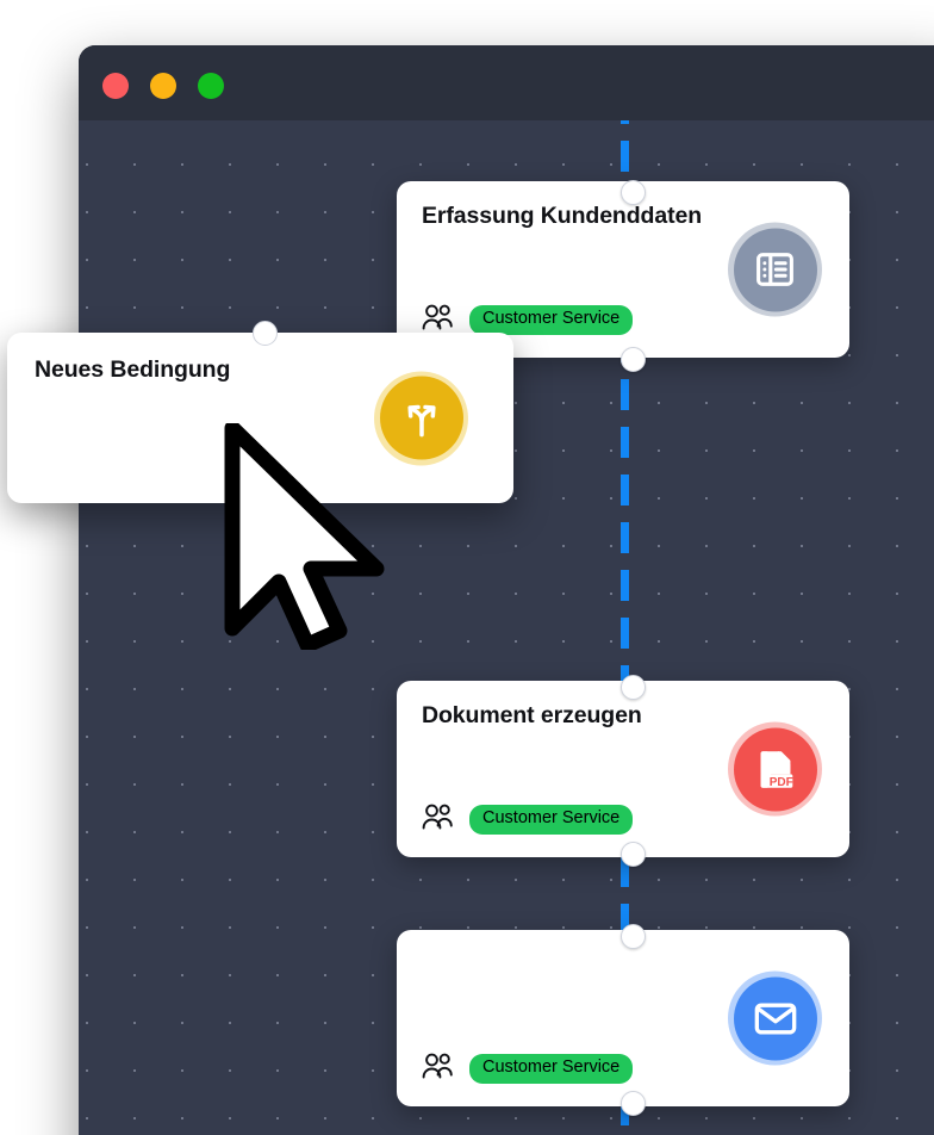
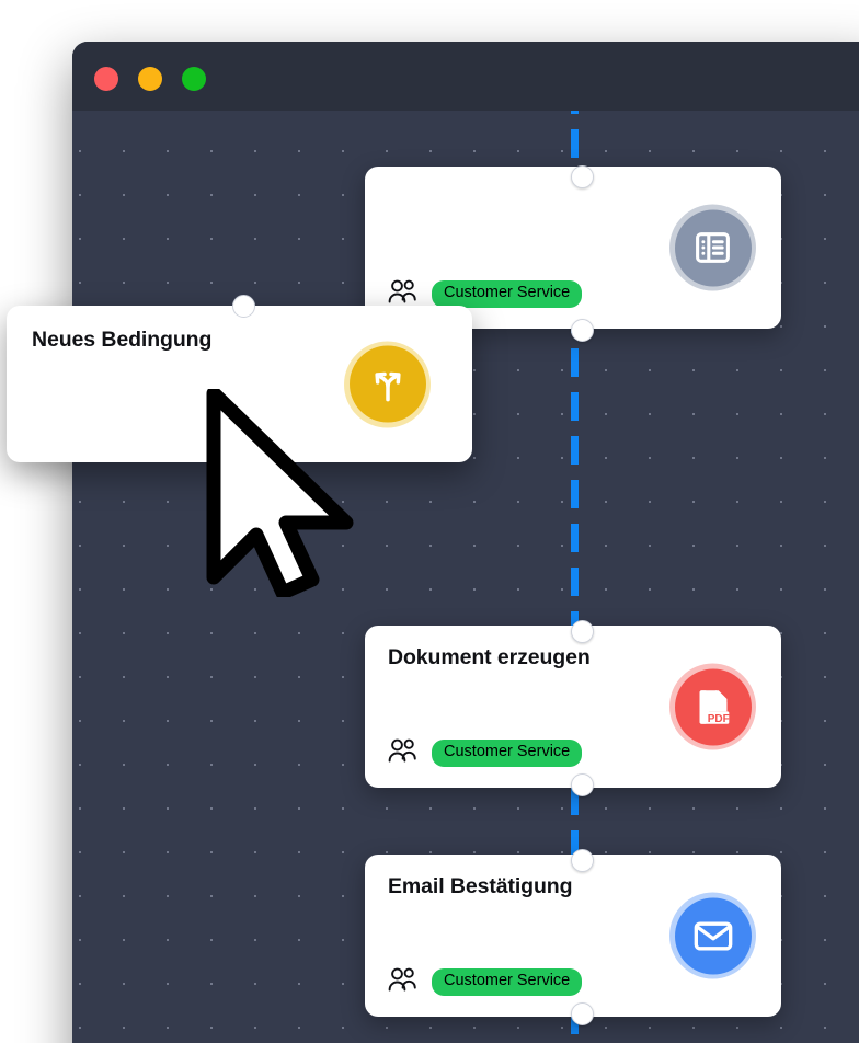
- Erfassung Kundenddaten
  Customer Service
  Dokument erzeugen
  Customer Service
  PDF
+ Email Bestätigung
  Customer Service
  Neues Bedingung
